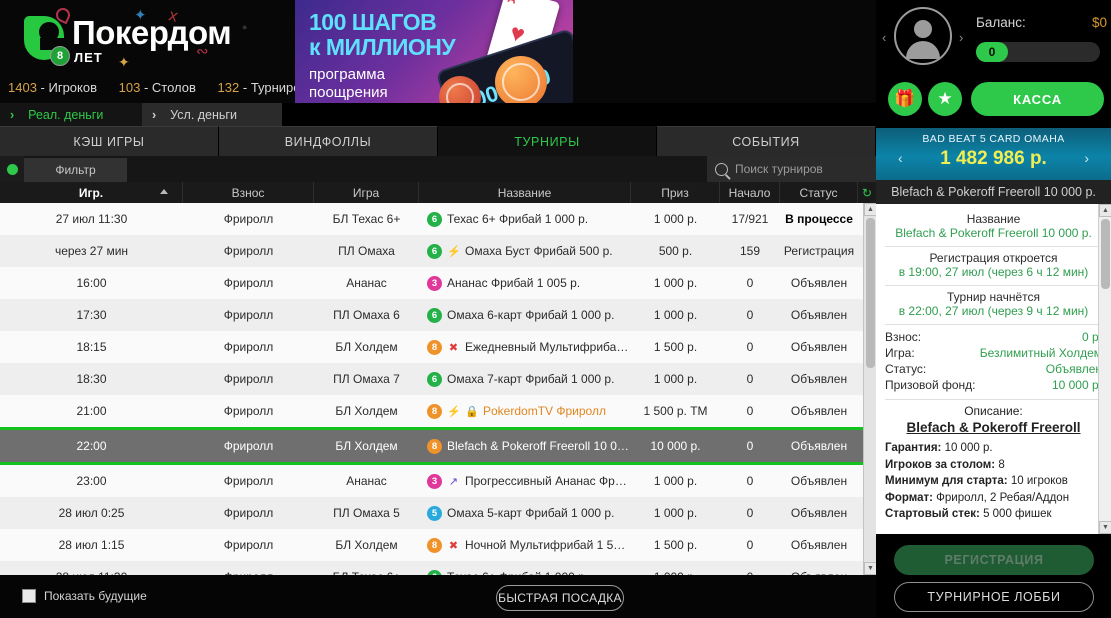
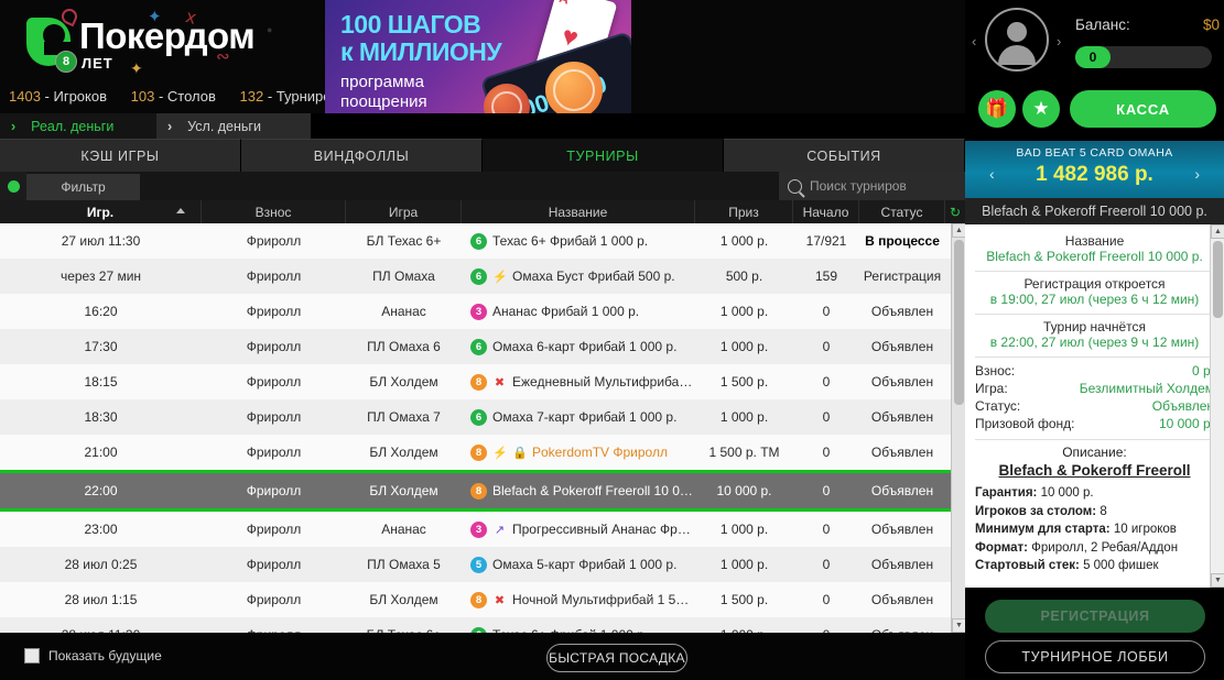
  ✦
  ∾
  ✦
  ●
  ●
  8
  Покердом
  ЛЕТ
  1403 - Игроков 103 - Столов 132 - Турнир
  100 ШАГОВ
  к МИЛЛИОНУ
  программа
  поощрения
  ›
  Реал. деньги
  ›
  Усл. деньги
  КЭШ ИГРЫ
  ВИНДФОЛЛЫ
  ТУРНИРЫ
  СОБЫТИЯ
  Фильтр
  Поиск турниров
  Игр.
  Взнос
  Игра
  Название
  Приз
  Начало
  Статус
  ↻
  27 июл 11:30
  Фриролл
  БЛ Техас 6+
  6
  Техас 6+ Фрибай 1 000 р.
  1 000 р.
  17/921
  В процессе
  через 27 мин
  Фриролл
  ПЛ Омаха
  6
  ⚡
  Омаха Буст Фрибай 500 р.
  500 р.
  159
  Регистрация
- 16:00
+ 16:20
  Фриролл
  Ананас
  3
- Ананас Фрибай 1 005 р.
+ Ананас Фрибай 1 000 р.
  1 000 р.
  0
  Объявлен
  17:30
  Фриролл
  ПЛ Омаха 6
  6
  Омаха 6-карт Фрибай 1 000 р.
  1 000 р.
  0
  Объявлен
  18:15
  Фриролл
  БЛ Холдем
  8
  ✖
  Ежедневный Мультифрибай .
  1 500 р.
  0
  Объявлен
  18:30
  Фриролл
  ПЛ Омаха 7
  6
  Омаха 7-карт Фрибай 1 000 р.
  1 000 р.
  0
  Объявлен
  21:00
  Фриролл
  БЛ Холдем
  8
  ⚡
  🔒
  PokerdomTV Фриролл
  1 500 р. ТМ
  0
  Объявлен
  22:00
  Фриролл
  БЛ Холдем
  8
  Blefach & Pokeroff Freeroll 10 00..
  10 000 р.
  0
  Объявлен
  23:00
  Фриролл
  Ананас
  3
  ↗
  Прогрессивный Ананас Фриб.
  1 000 р.
  0
  Объявлен
  28 июл 0:25
  Фриролл
  ПЛ Омаха 5
  5
  Омаха 5-карт Фрибай 1 000 р.
  1 000 р.
  0
  Объявлен
  28 июл 1:15
  Фриролл
  БЛ Холдем
  8
  ✖
  Ночной Мультифрибай 1 500
  1 500 р.
  0
  Объявлен
  Показать будущие
  БЫСТРАЯ ПОСАДКА
  ‹
  ›
  Баланс:
  $0
  0
  🎁
  ★
  КАССА
  BAD BEAT 5 CARD OMAHA
  ‹
  1 482 986 р.
  ›
  Blefach & Pokeroff Freeroll 10 000 р.
  Название
  Blefach & Pokeroff Freeroll 10 000 р.
  Регистрация откроется
  в 19:00, 27 июл (через 6 ч 12 мин)
  Турнир начнётся
  в 22:00, 27 июл (через 9 ч 12 мин)
  Взнос:
  Игра:
  Безлимитный Холде
  Статус:
  Объявле
  Призовой фонд:
  10 000 р
  Описание:
  Blefach & Pokeroff Freeroll
  Гарантия: 10 000 р.
  Игроков за столом: 8
  Минимум для старта: 10 игроков
  Формат: Фриролл, 2 Ребая/Аддон
  Стартовый стек: 5 000 фишек
  РЕГИСТРАЦИЯ
  ТУРНИРНОЕ ЛОББИ
